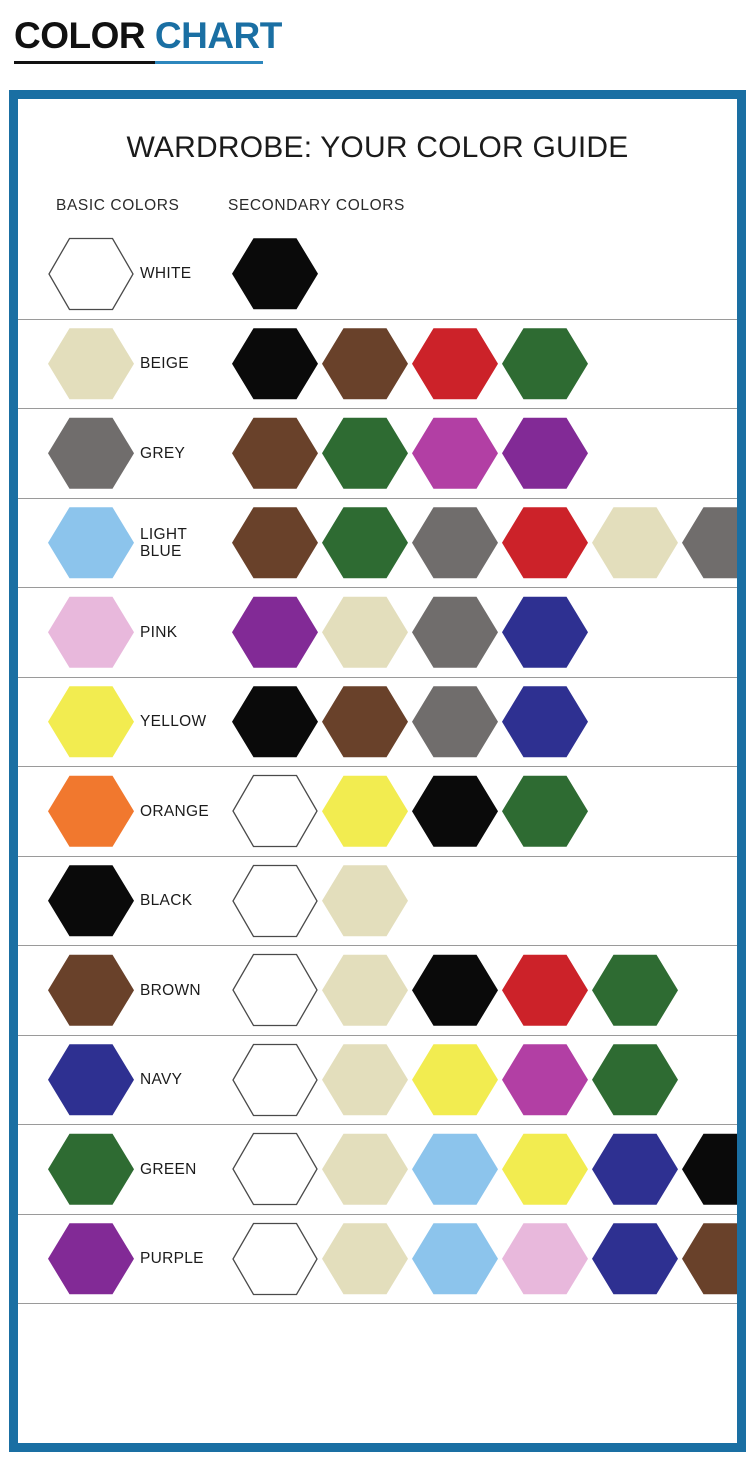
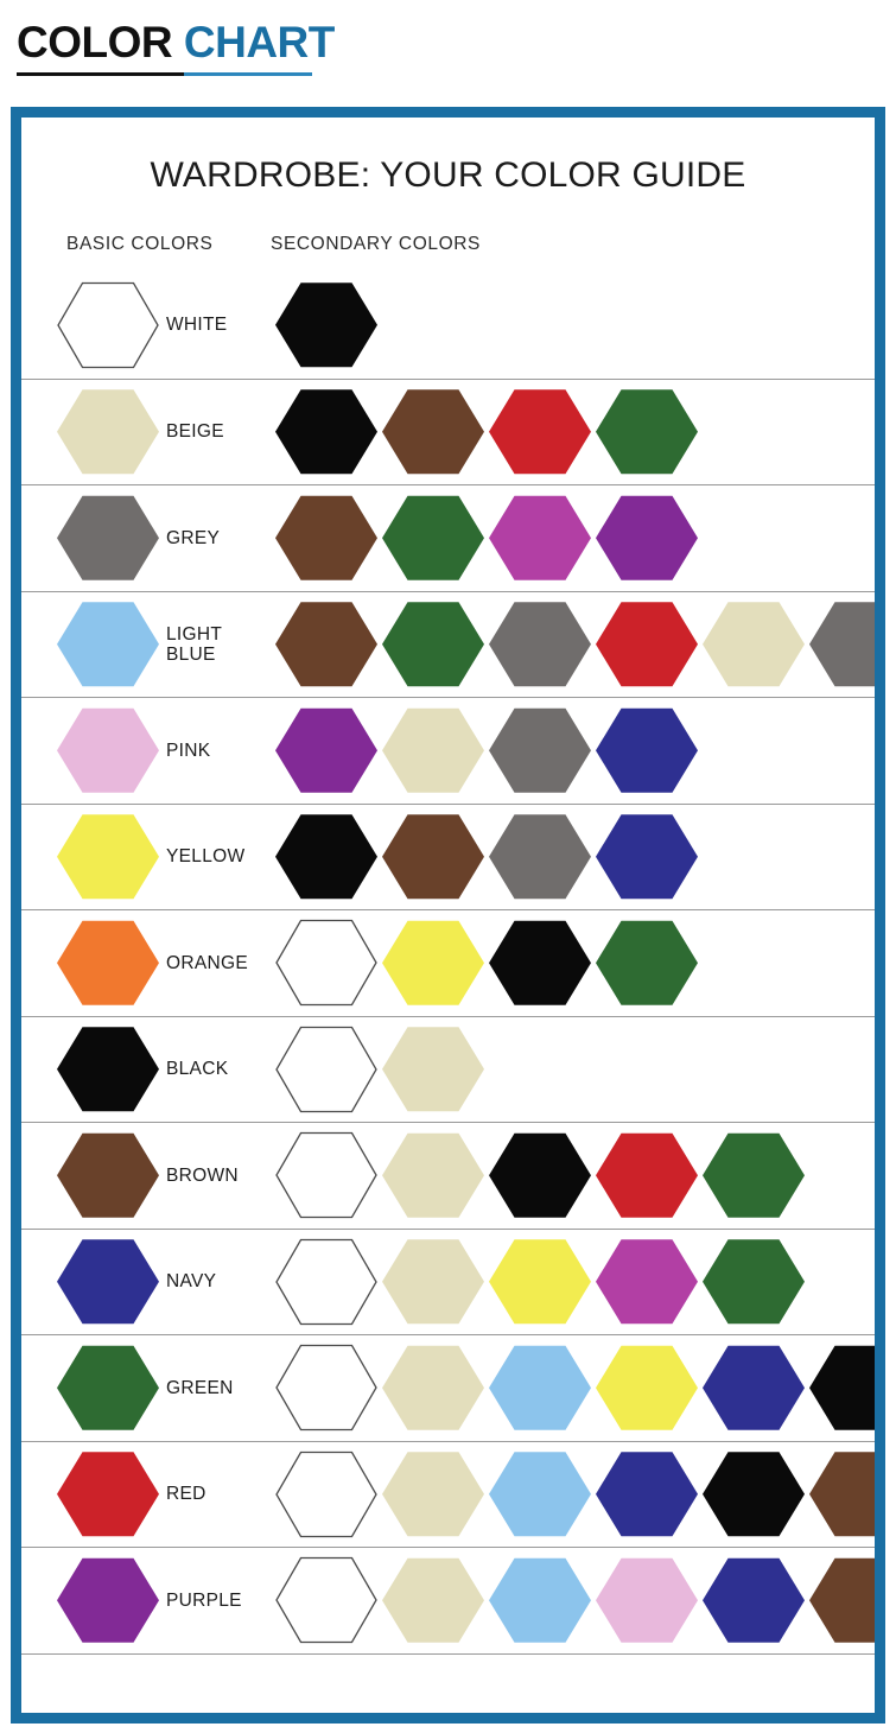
  COLOR CHART
  WARDROBE: YOUR COLOR GUIDE
  BASIC COLORS
  SECONDARY COLORS
  WHITE
  BEIGE
  GREY
  LIGHT
  BLUE
  PINK
  YELLOW
  ORANGE
  BLACK
  BROWN
  NAVY
  GREEN
+ RED
  PURPLE
